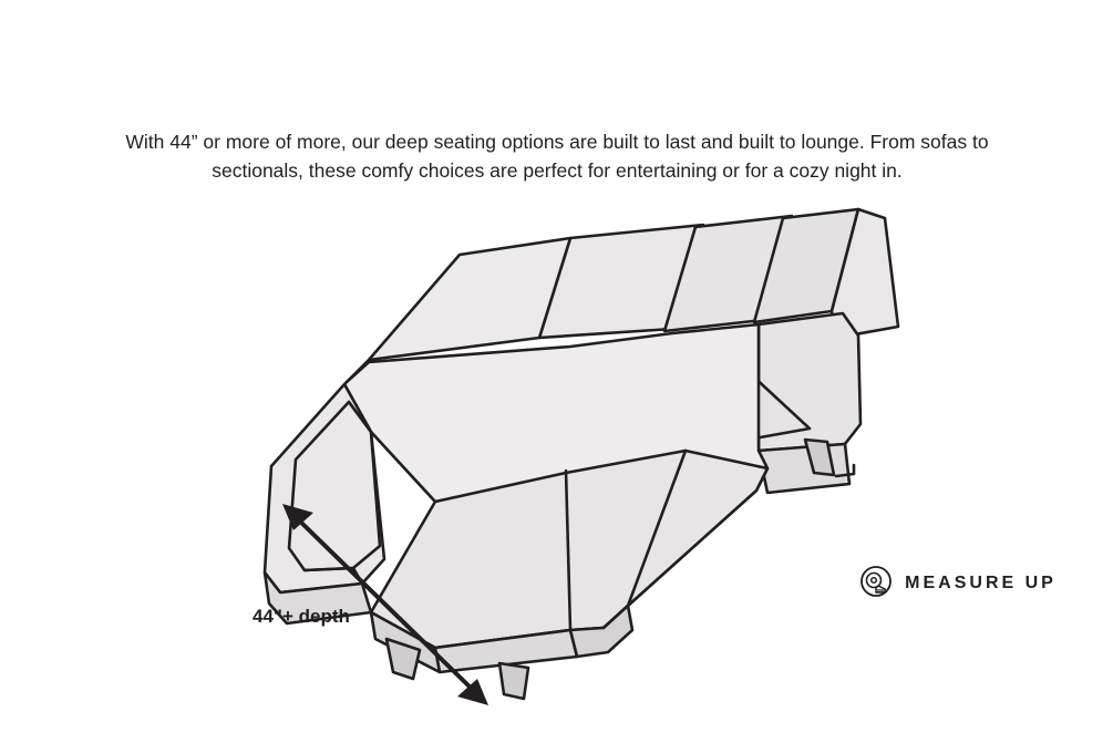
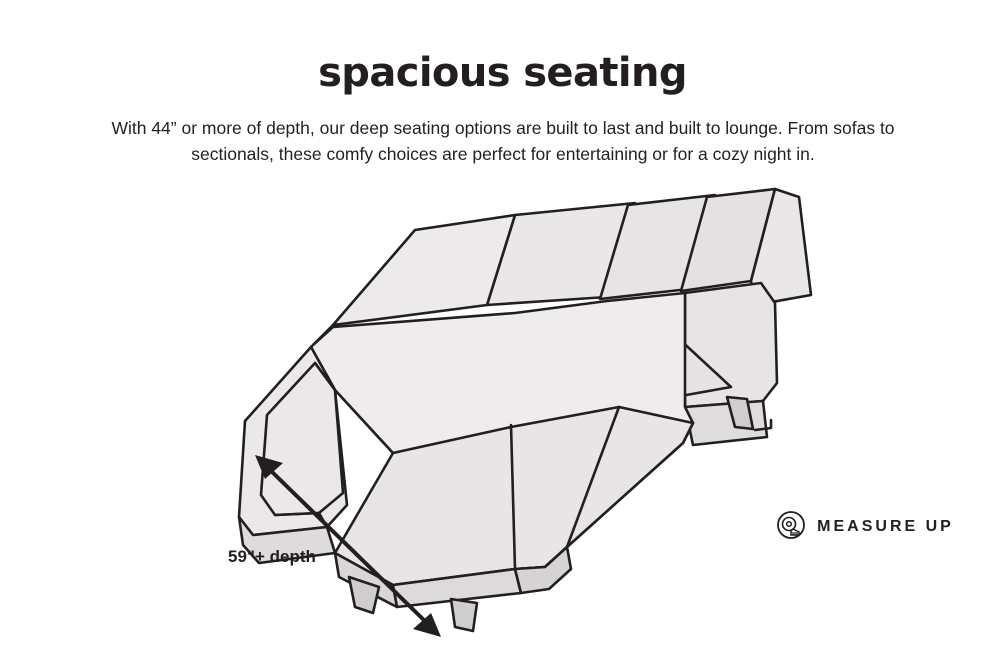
+ spacious seating
- With 44” or more of more, our deep seating options are built to last and built to lounge. From sofas to sectionals, these comfy choices are perfect for entertaining or for a cozy night in.
+ With 44” or more of depth, our deep seating options are built to last and built to lounge. From sofas to sectionals, these comfy choices are perfect for entertaining or for a cozy night in.
- 44"+ depth
+ 59"+ depth
  MEASURE UP
